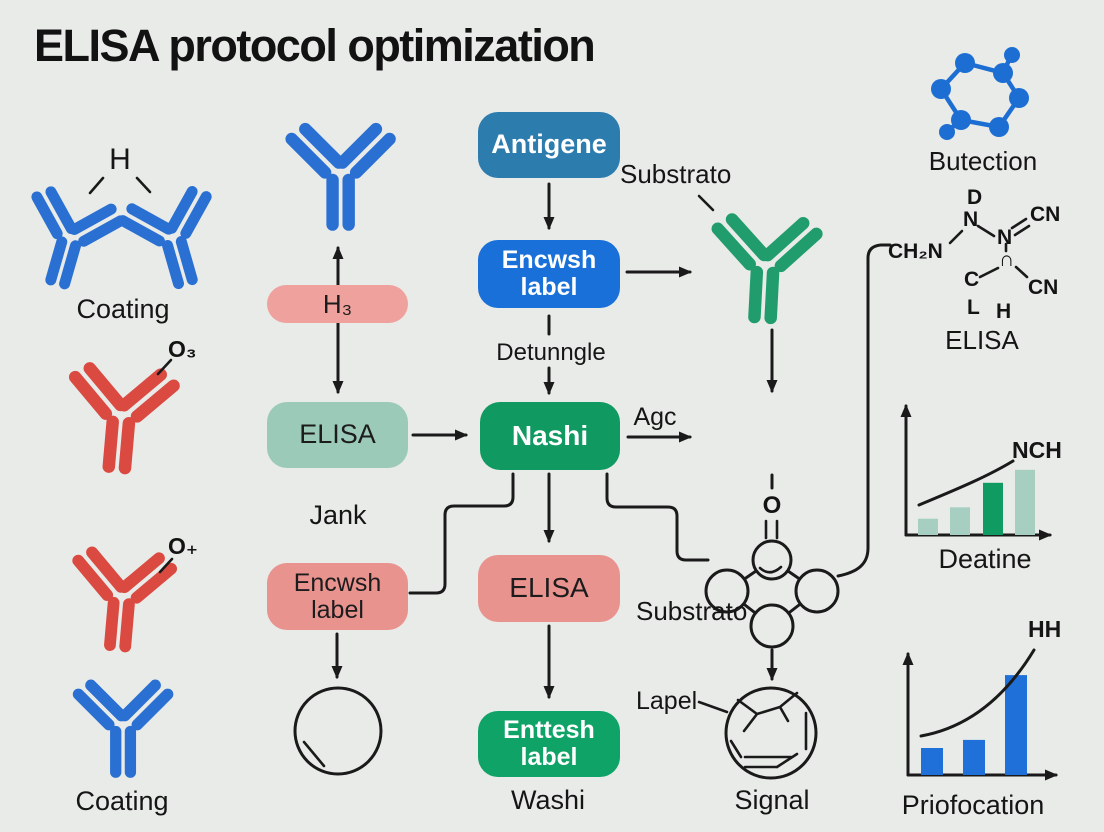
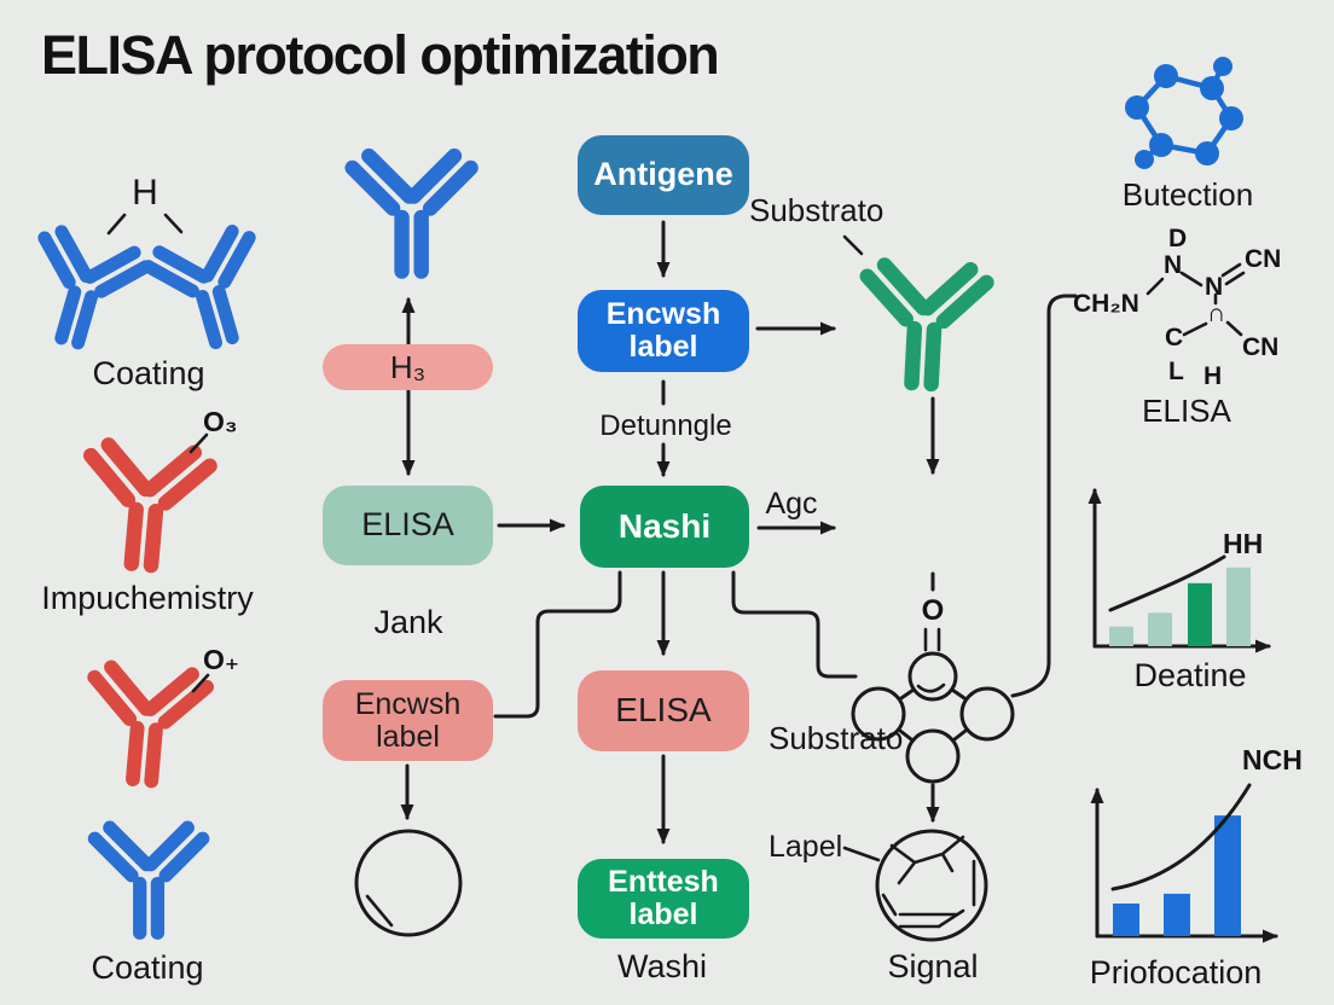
  ELISA protocol optimization
  H
  Coating
  O₃
+ Impuchemistry
  O₊
  Coating
  H₃
  ELISA
  Jank
  Encwsh
  label
  Antigene
  Encwsh
  label
  Detunngle
  Nashi
  Agc
  ELISA
  Enttesh
  label
  Washi
  Substrato
  O
  Substrato
  Lapel
  Signal
  Butection
  CH₂N
  D
  N
  N
  CN
  ∩
  C
  CN
  L
  H
  ELISA
- NCH
+ HH
  Deatine
- HH
+ NCH
  Priofocation
